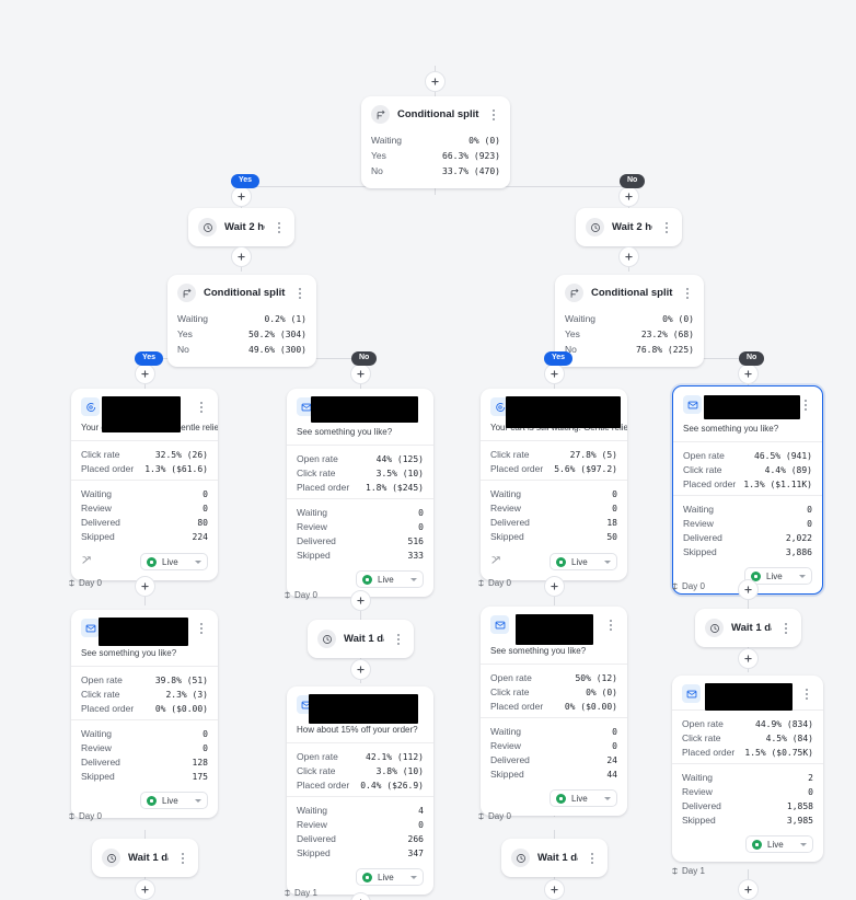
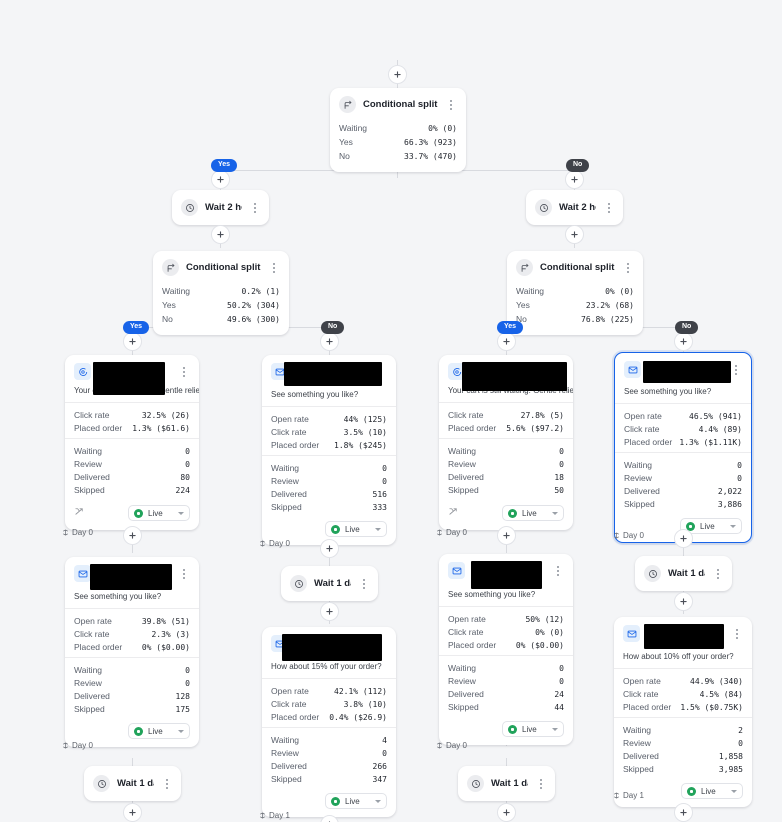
  Conditional split
  Waiting
  0% (0)
  Yes
  66.3% (923)
  No
  33.7% (470)
  Conditional split
  Waiting
  0.2% (1)
  Yes
  50.2% (304)
  No
  49.6% (300)
  Conditional split
  Waiting
  0% (0)
  Yes
  23.2% (68)
  No
  76.8% (225)
  Click rate
  32.5% (26)
  Placed order
  1.3% ($61.6)
  Waiting
  0
  Review
  0
  Delivered
  80
  Skipped
  224
  Live
  Day 0
  See something you like?
  Open rate
  44% (125)
  Click rate
  3.5% (10)
  Placed order
  1.8% ($245)
  Waiting
  0
  Review
  0
  Delivered
  516
  Skipped
  333
  Live
  Day 0
  Click rate
  27.8% (5)
  Placed order
  5.6% ($97.2)
  Waiting
  0
  Review
  0
  Delivered
  18
  Skipped
  50
  Live
  Day 0
  See something you like?
  Open rate
  46.5% (941)
  Click rate
  4.4% (89)
  Placed order
  1.3% ($1.11K)
  Waiting
  0
  Review
  0
  Delivered
  2,022
  Skipped
  3,886
  Live
  Day 0
  See something you like?
  Open rate
  39.8% (51)
  Click rate
  2.3% (3)
  Placed order
  0% ($0.00)
  Waiting
  0
  Review
  0
  Delivered
  128
  Skipped
  175
  Live
  Day 0
  Wait 1 d
  How about 15% off your order?
  Open rate
  42.1% (112)
  Click rate
  3.8% (10)
  Placed order
  0.4% ($26.9)
  Waiting
  4
  Review
  0
  Delivered
  266
  Skipped
  347
  Live
  Day 1
  See something you like?
  Open rate
  50% (12)
  Click rate
  0% (0)
  Placed order
  0% ($0.00)
  Waiting
  0
  Review
  0
  Delivered
  24
  Skipped
  44
  Live
  Day 0
  Wait 1 d
+ How about 10% off your order?
  Open rate
- 44.9% (834)
+ 44.9% (340)
  Click rate
  4.5% (84)
  Placed order
  1.5% ($0.75K)
  Waiting
  2
  Review
  0
  Delivered
  1,858
  Skipped
  3,985
  Live
  Day 1
  Wait 1 d
  Wait 1 d
